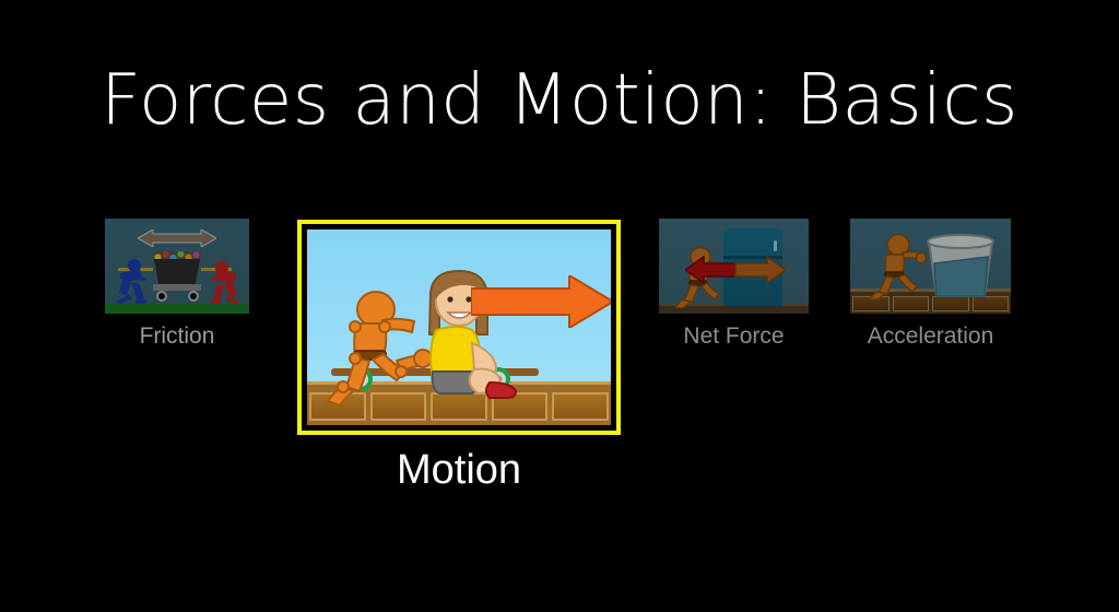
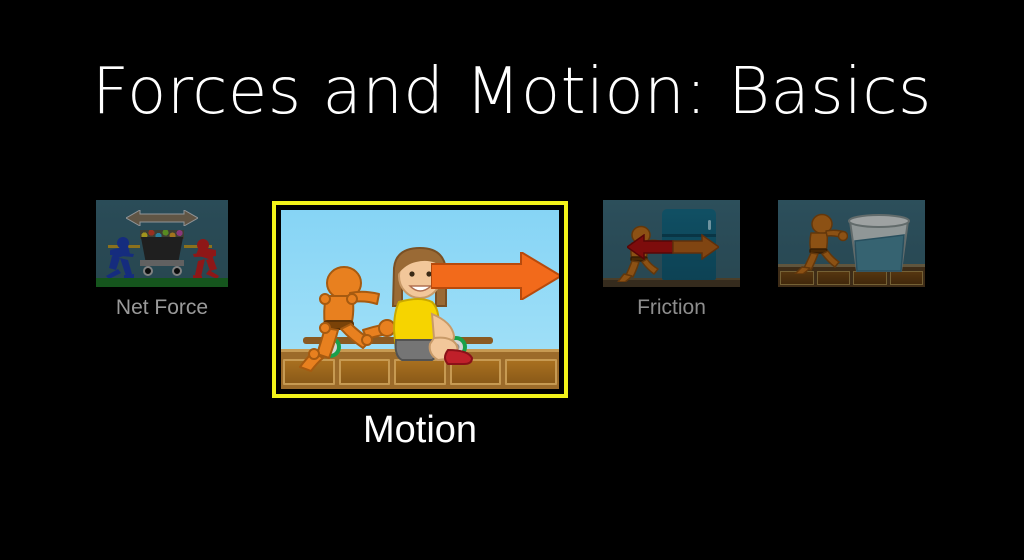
  Forces and Motion: Basics
- Friction
+ Net Force
  Motion
- Net Force
+ Friction
- Acceleration
